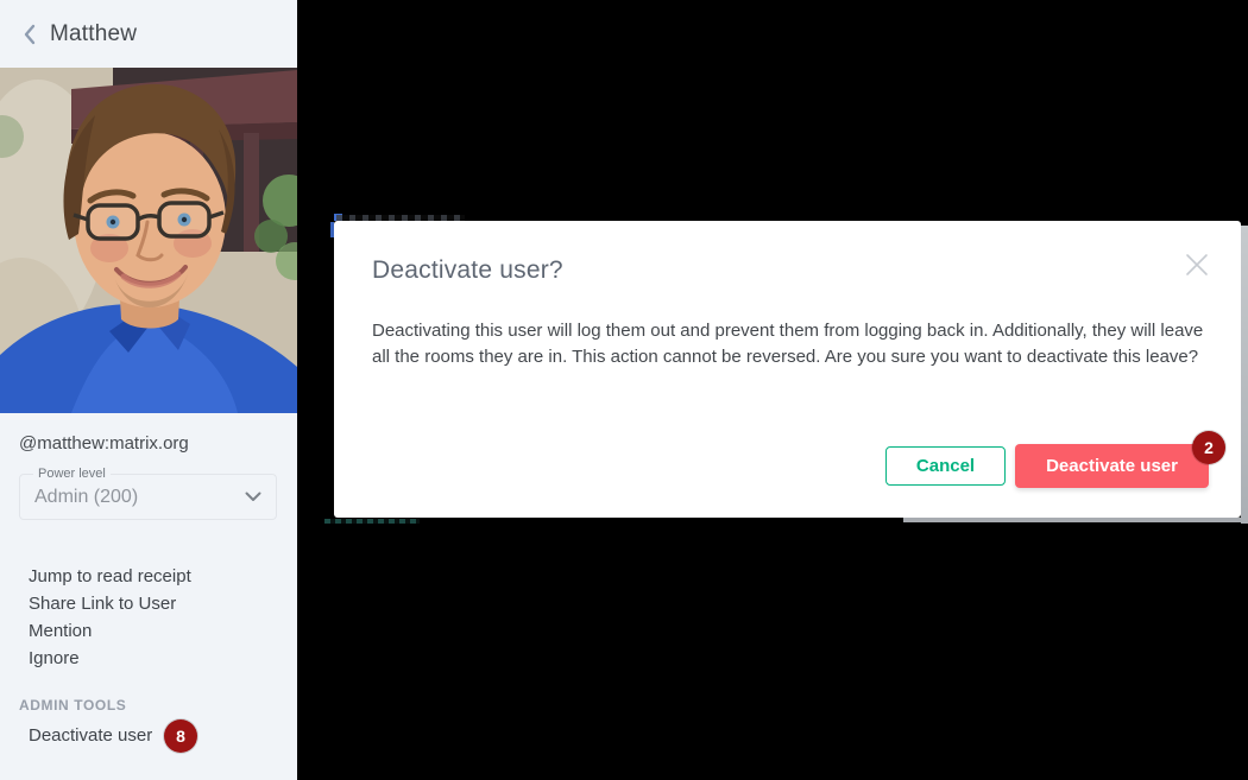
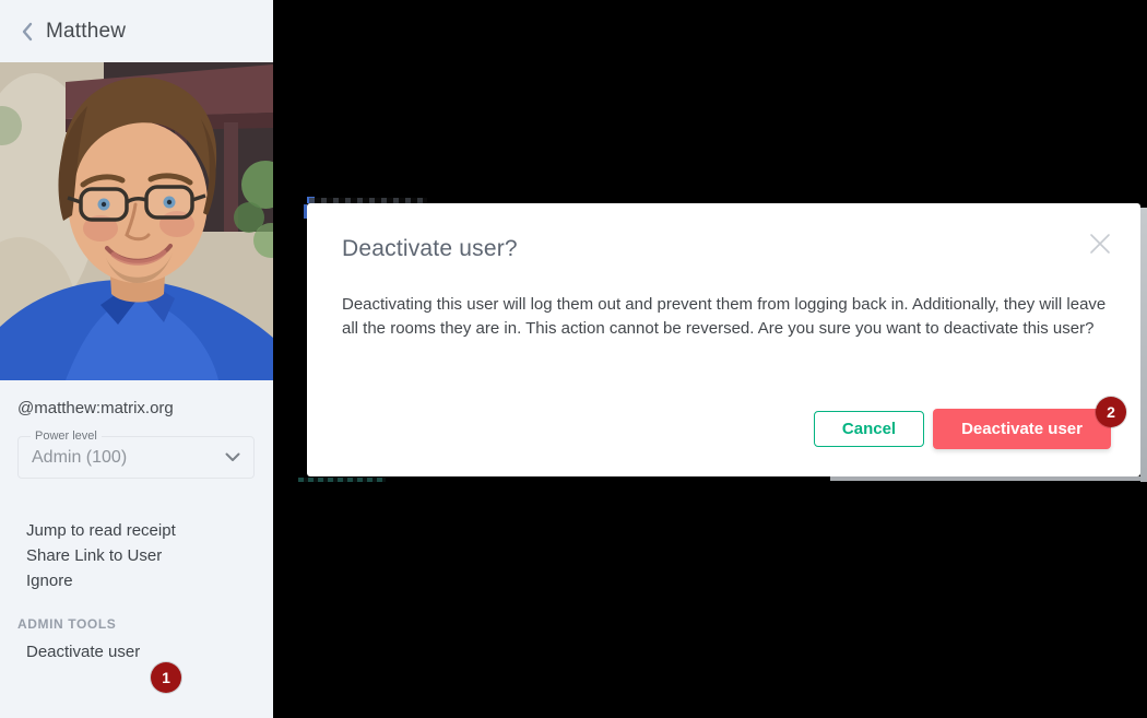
  Matthew
  @matthew:matrix.org
  Power level
- Admin (200)
+ Admin (100)
  Jump to read receipt
  Share Link to User
- Mention
  Ignore
  ADMIN TOOLS
  Deactivate user
  Deactivate user?
- Deactivating this user will log them out and prevent them from logging back in. Additionally, they will leave all the rooms they are in. This action cannot be reversed. Are you sure you want to deactivate this leave?
+ Deactivating this user will log them out and prevent them from logging back in. Additionally, they will leave all the rooms they are in. This action cannot be reversed. Are you sure you want to deactivate this user?
  Cancel
  Deactivate user
- 8
+ 1
  2
